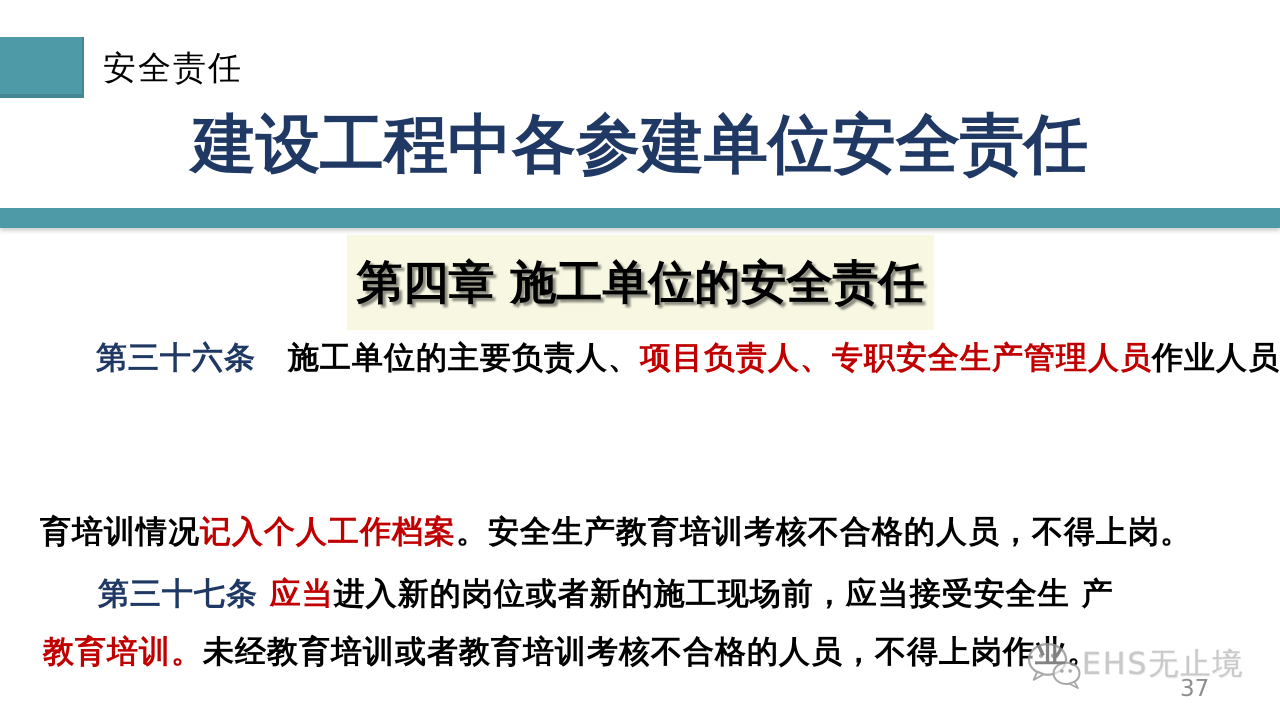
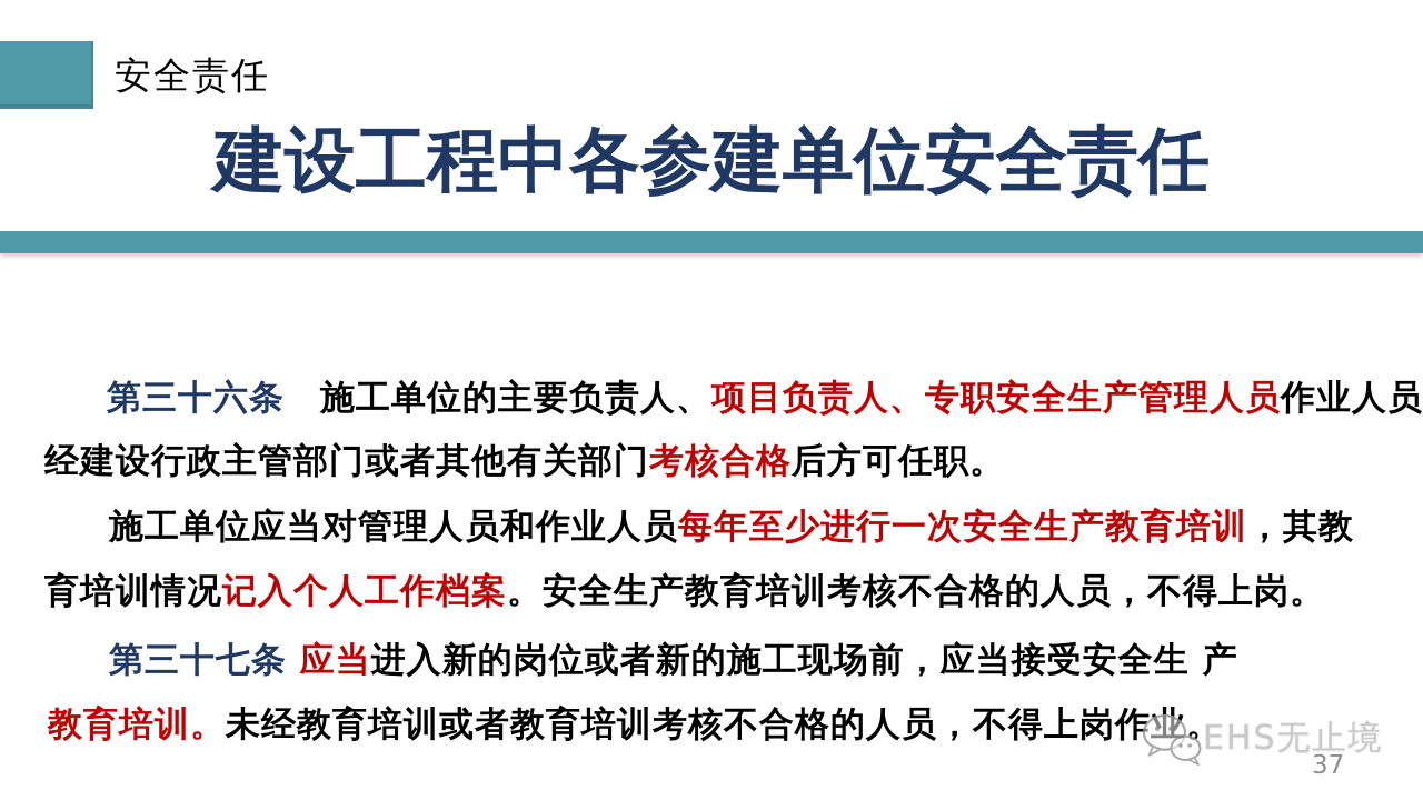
  安全责任
  建设工程中各参建单位安全责任
- 第四章 施工单位的安全责任
  第三十六条 施工单位的主要负责人、项目负责人、专职安全生产管理人员作业人员
+ 经建设行政主管部门或者其他有关部门考核合格后方可任职。
+ 施工单位应当对管理人员和作业人员每年至少进行一次安全生产教育培训，其教
  育培训情况记入个人工作档案。安全生产教育培训考核不合格的人员，不得上岗。
  第三十七条 应当进入新的岗位或者新的施工现场前，应当接受安全生 产
  教育培训。未经教育培训或者教育培训考核不合格的人员，不得上岗作业。
  EHS无止境
  37
